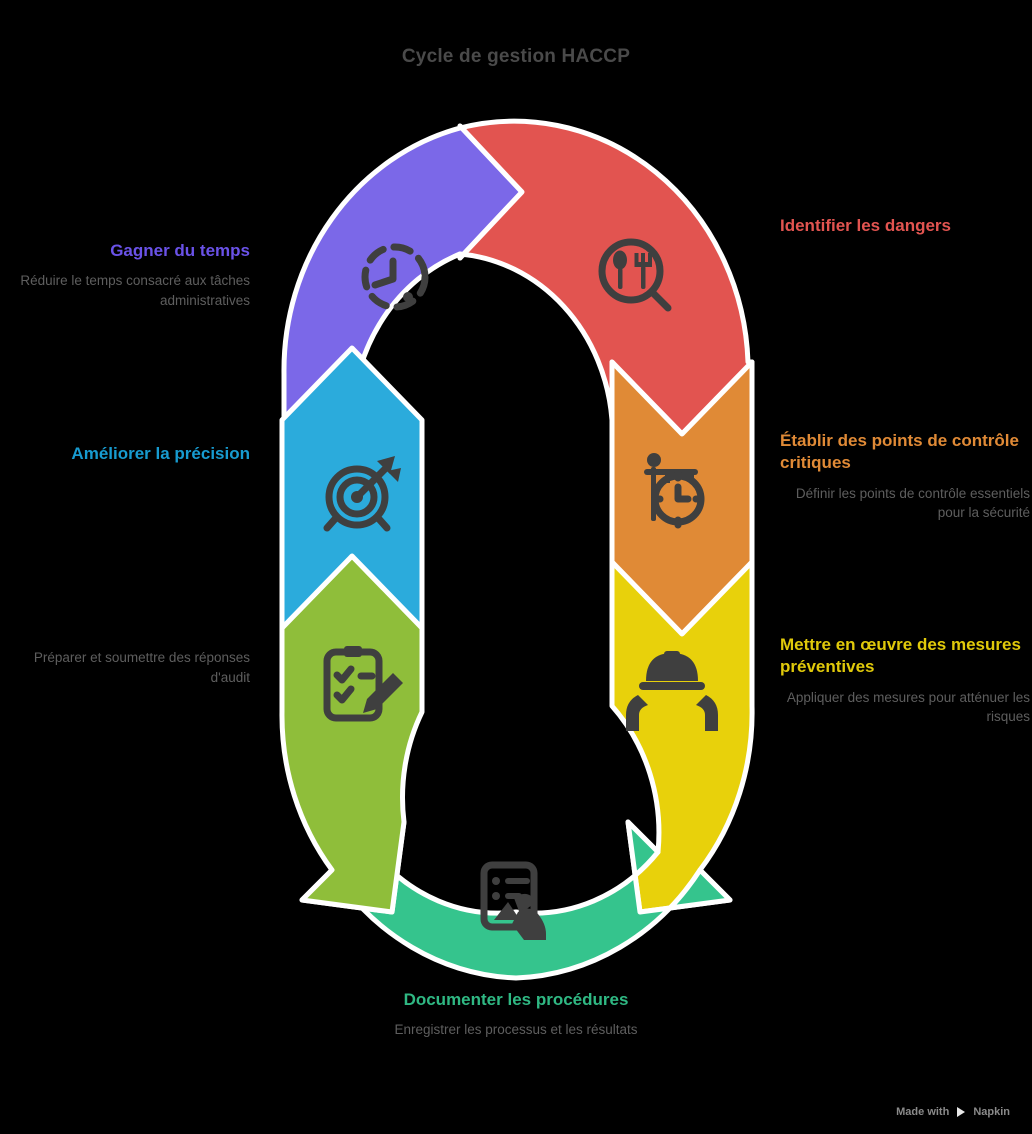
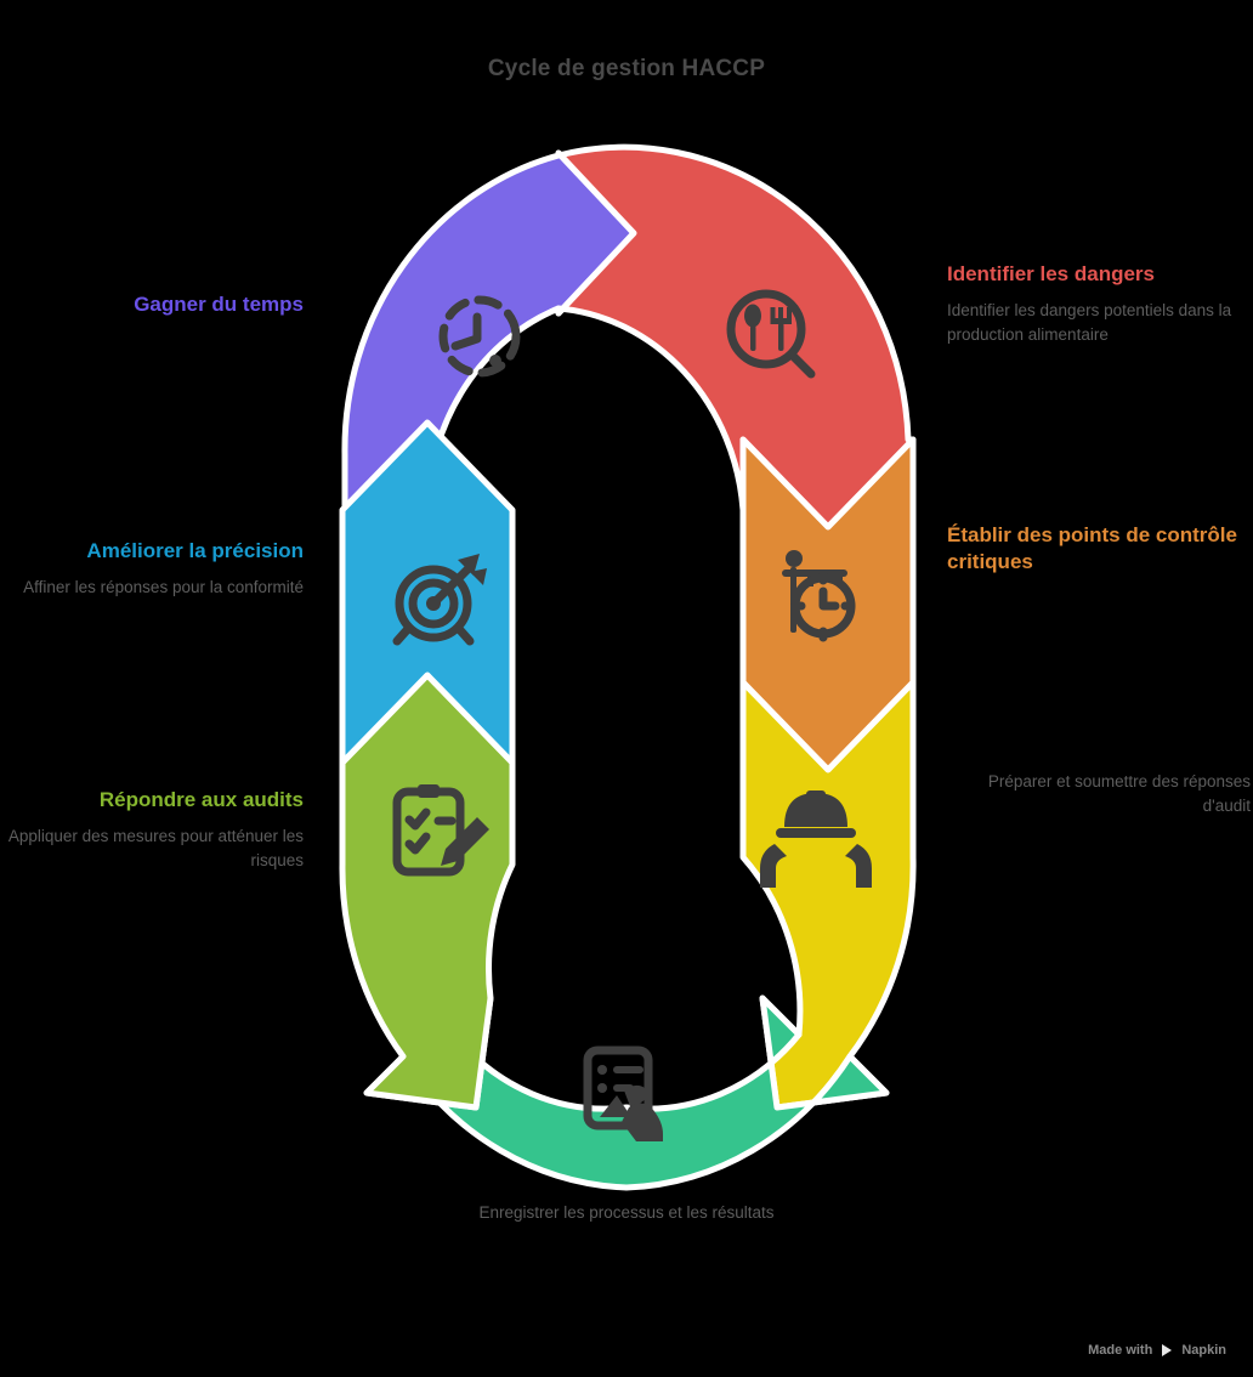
  Cycle de gestion HACCP
  Identifier les dangers
+ Identifier les dangers potentiels dans la production alimentaire
  Établir des points de contrôle critiques
- Définir les points de contrôle essentiels pour la sécurité
- Mettre en œuvre des mesures préventives
- Appliquer des mesures pour atténuer les risques
+ Préparer et soumettre des réponses d'audit
- Documenter les procédures
  Enregistrer les processus et les résultats
+ Répondre aux audits
- Préparer et soumettre des réponses d'audit
+ Appliquer des mesures pour atténuer les risques
  Améliorer la précision
+ Affiner les réponses pour la conformité
  Gagner du temps
- Réduire le temps consacré aux tâches administratives
  Made with
  Napkin
